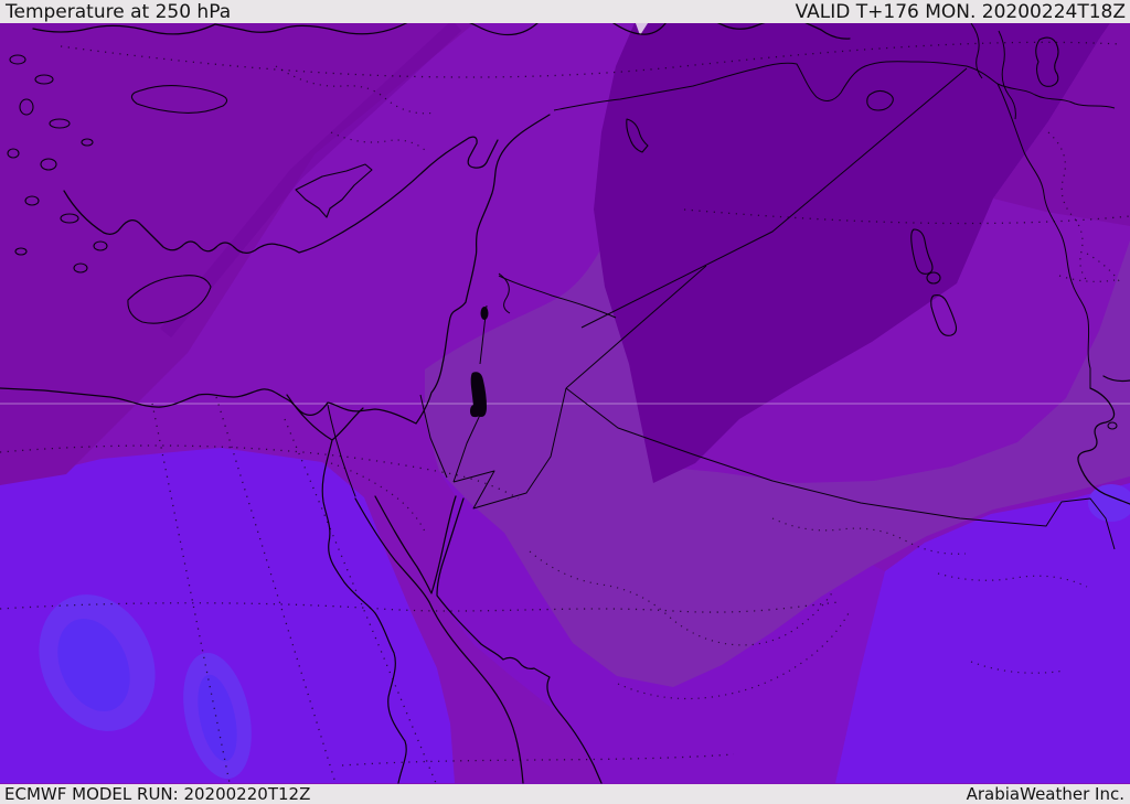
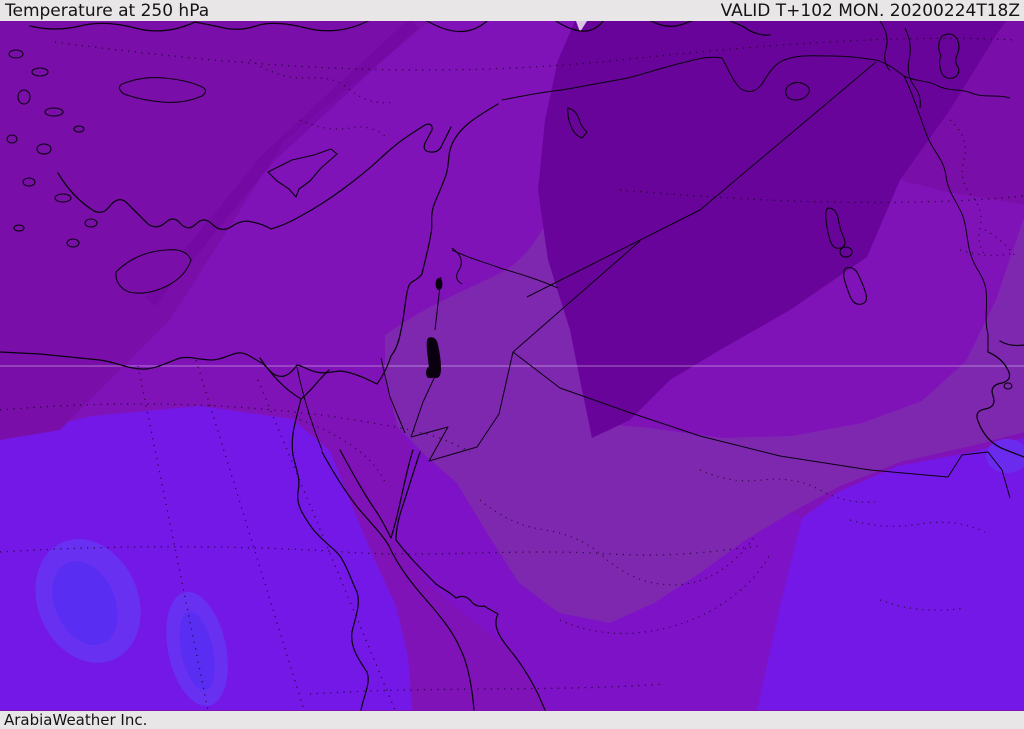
  Temperature at 250 hPa
- VALID T+176 MON. 20200224T18Z
+ VALID T+102 MON. 20200224T18Z
- ECMWF MODEL RUN: 20200220T12Z
  ArabiaWeather Inc.
